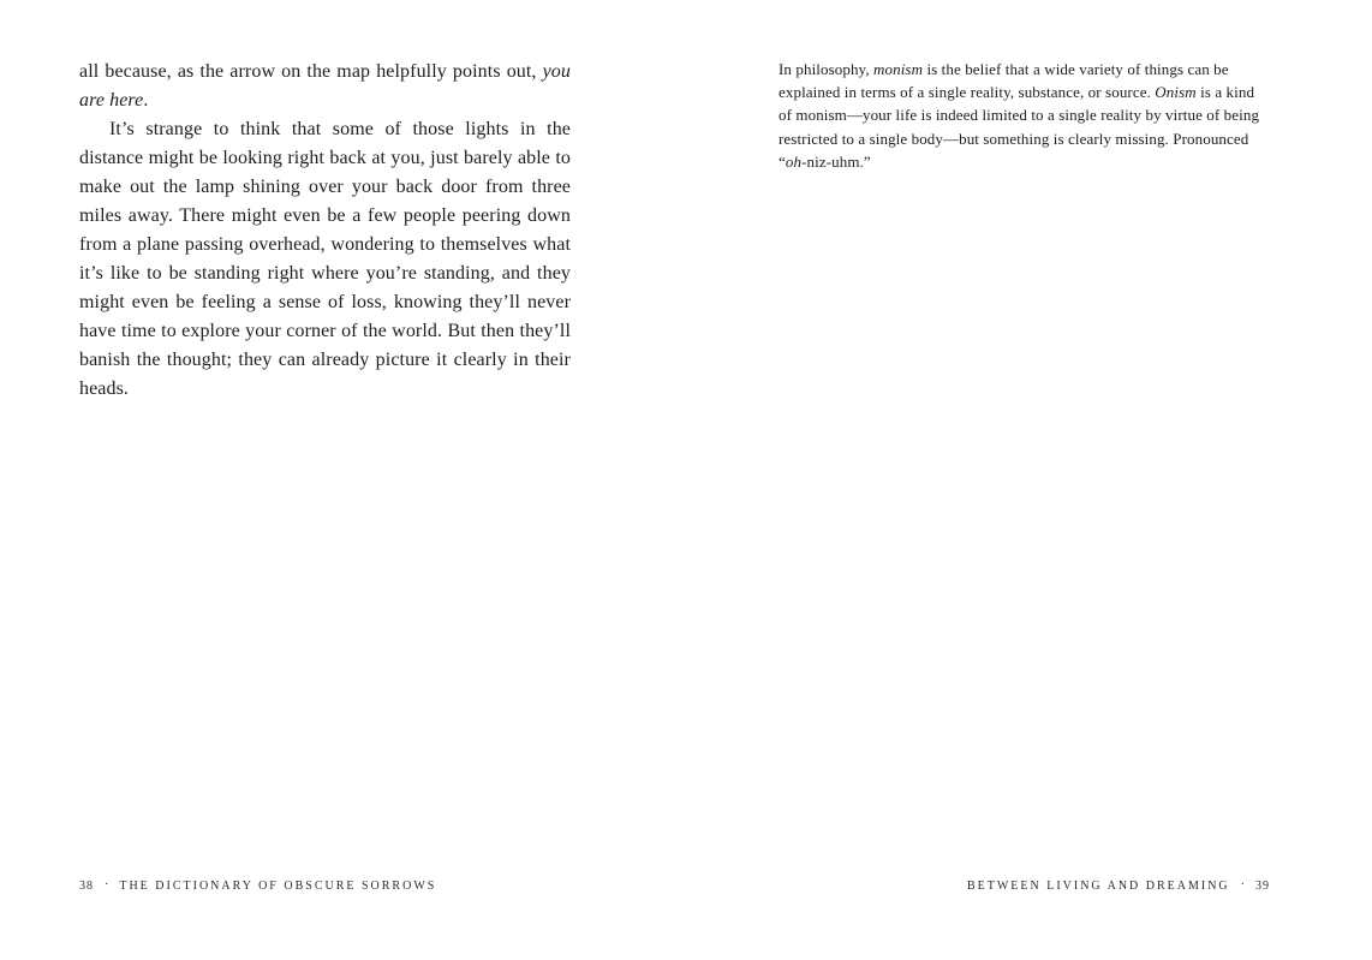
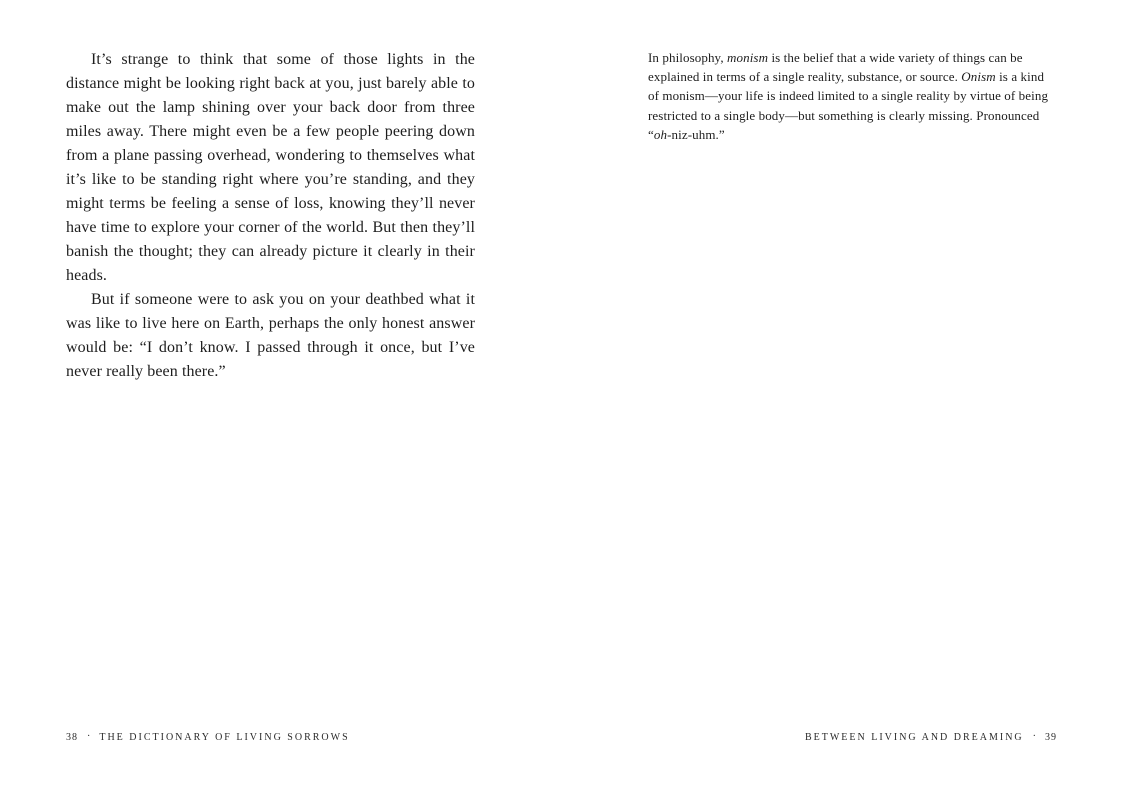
- all because, as the arrow on the map helpfully points out, you are here.
- It’s strange to think that some of those lights in the distance might be looking right back at you, just barely able to make out the lamp shining over your back door from three miles away. There might even be a few people peering down from a plane passing overhead, wondering to themselves what it’s like to be standing right where you’re standing, and they might even be feeling a sense of loss, knowing they’ll never have time to explore your corner of the world. But then they’ll banish the thought; they can already picture it clearly in their heads.
+ It’s strange to think that some of those lights in the distance might be looking right back at you, just barely able to make out the lamp shining over your back door from three miles away. There might even be a few people peering down from a plane passing overhead, wondering to themselves what it’s like to be standing right where you’re standing, and they might terms be feeling a sense of loss, knowing they’ll never have time to explore your corner of the world. But then they’ll banish the thought; they can already picture it clearly in their heads.
+ But if someone were to ask you on your deathbed what it was like to live here on Earth, perhaps the only honest answer would be: “I don’t know. I passed through it once, but I’ve never really been there.”
  In philosophy, monism is the belief that a wide variety of things can be explained in terms of a single reality, substance, or source. Onism is a kind of monism—your life is indeed limited to a single reality by virtue of being restricted to a single body—but something is clearly missing. Pronounced “oh-niz-uhm.”
- 38 · THE DICTIONARY OF OBSCURE SORROWS
+ 38 · THE DICTIONARY OF LIVING SORROWS
  BETWEEN LIVING AND DREAMING · 39
